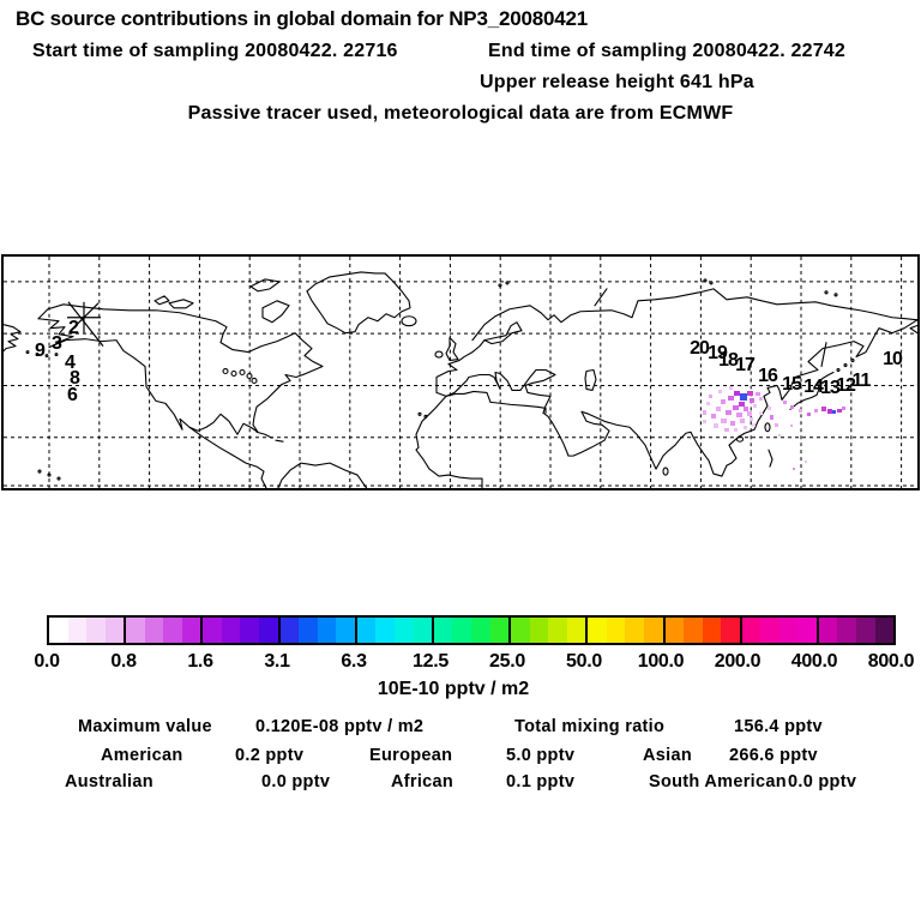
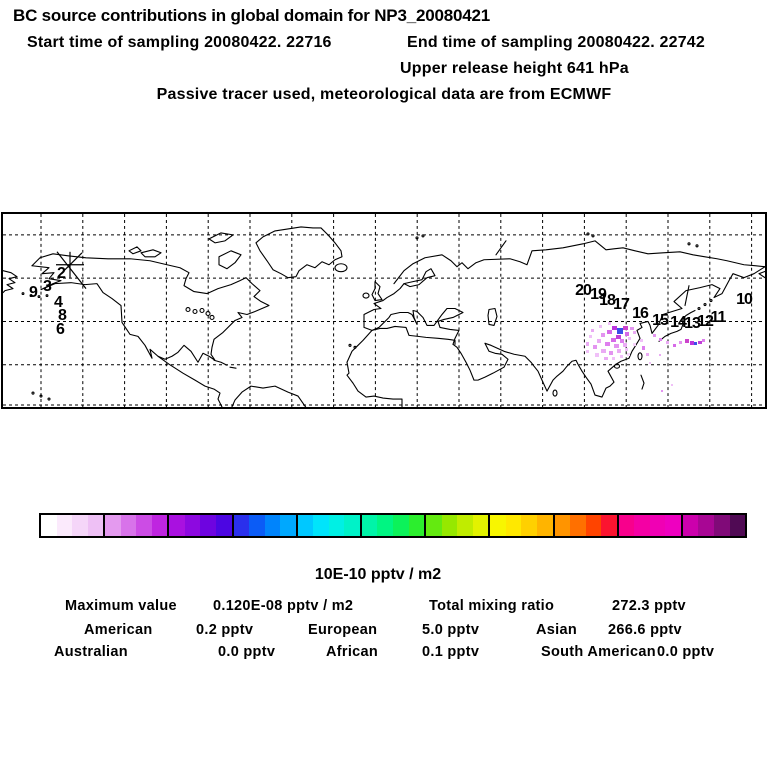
  BC source contributions in global domain for NP3_20080421
  Start time of sampling 20080422. 22716
  End time of sampling 20080422. 22742
  Upper release height 641 hPa
  Passive tracer used, meteorological data are from ECMWF
  2
  3
  9
  4
  8
  6
  20
  19
  18
  17
  16
  15
  14
  13
  12
  11
  10
- 0.0
- 0.8
- 1.6
- 3.1
- 6.3
- 12.5
- 25.0
- 50.0
- 100.0
- 200.0
- 400.0
- 800.0
  10E-10 pptv / m2
  Maximum value
  0.120E-08 pptv / m2
  Total mixing ratio
- 156.4 pptv
+ 272.3 pptv
  American
  0.2 pptv
  European
  5.0 pptv
  Asian
  266.6 pptv
  Australian
  0.0 pptv
  African
  0.1 pptv
  South American
  0.0 pptv
